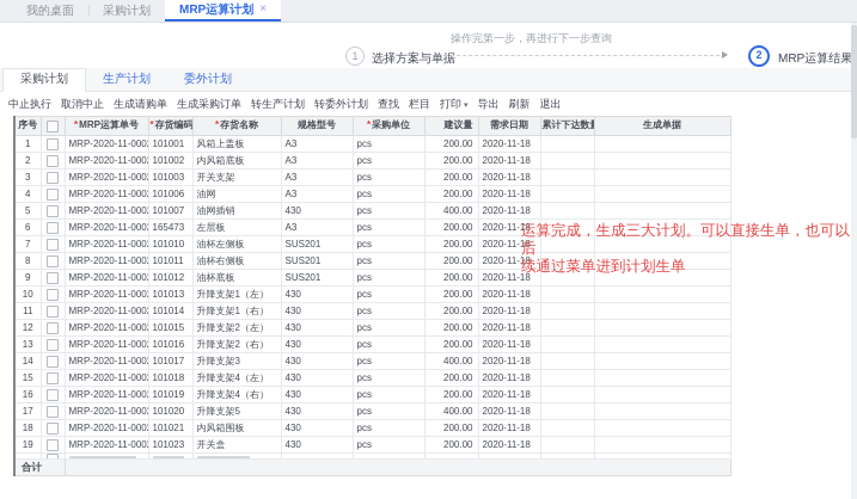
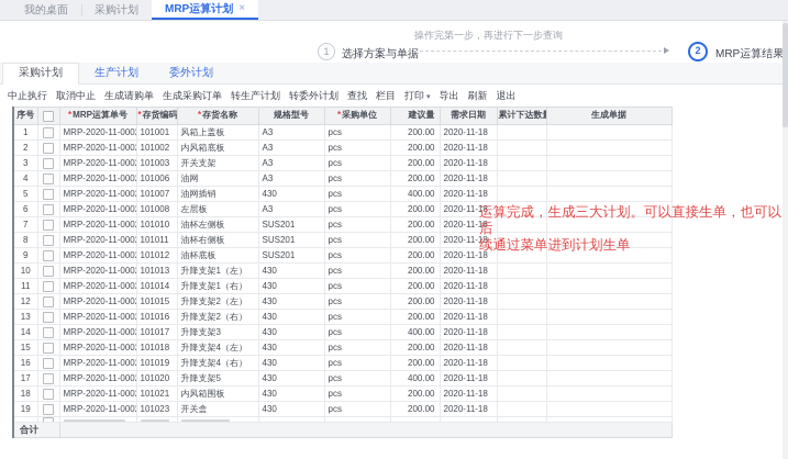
  我的桌面
  采购计划
  MRP运算计划
  ×
  操作完第一步，再进行下一步查询
  1
  选择方案与单据
  2
  MRP运算结果
  采购计划
  生产计划
  委外计划
  中止执行
  取消中止
  生成请购单
  生成采购订单
  转生产计划
  转委外计划
  查找
  栏目
  导出
  刷新
  退出
  序号		*MRP运算单号	*存货编码	*存货名称	规格型号	*采购单位	建议量	需求日期	累计下达数	生成单据
  1		MRP-2020-11-000	101001	风箱上盖板	A3	pcs	200.00	2020-11-18
  2		MRP-2020-11-000	101002	内风箱底板	A3	pcs	200.00	2020-11-18
  3		MRP-2020-11-000	101003	开关支架	A3	pcs	200.00	2020-11-18
  4		MRP-2020-11-000	101006	油网	A3	pcs	200.00	2020-11-18
  5		MRP-2020-11-000	101007	油网插销	430	pcs	400.00	2020-11-18
- 6		MRP-2020-11-000	165473	左层板	A3	pcs	200.00	2020-11-18
+ 6		MRP-2020-11-000	101008	左层板	A3	pcs	200.00	2020-11-18
  7		MRP-2020-11-000	101010	油杯左侧板	SUS201	pcs	200.00	2020-11-18
  8		MRP-2020-11-000	101011	油杯右侧板	SUS201	pcs	200.00	2020-11-18
  9		MRP-2020-11-000	101012	油杯底板	SUS201	pcs	200.00	2020-11-18
  10		MRP-2020-11-000	101013	升降支架1（左）	430	pcs	200.00	2020-11-18
  11		MRP-2020-11-000	101014	升降支架1（右）	430	pcs	200.00	2020-11-18
  12		MRP-2020-11-000	101015	升降支架2（左）	430	pcs	200.00	2020-11-18
  13		MRP-2020-11-000	101016	升降支架2（右）	430	pcs	200.00	2020-11-18
  14		MRP-2020-11-000	101017	升降支架3	430	pcs	400.00	2020-11-18
  15		MRP-2020-11-000	101018	升降支架4（左）	430	pcs	200.00	2020-11-18
  16		MRP-2020-11-000	101019	升降支架4（右）	430	pcs	200.00	2020-11-18
  17		MRP-2020-11-000	101020	升降支架5	430	pcs	400.00	2020-11-18
  18		MRP-2020-11-000	101021	内风箱围板	430	pcs	200.00	2020-11-18
  19		MRP-2020-11-000	101023	开关盒	430	pcs	200.00	2020-11-18
  合计
  运算完成，生成三大计划。可以直接生单，也可以后
  续通过菜单进到计划生单
